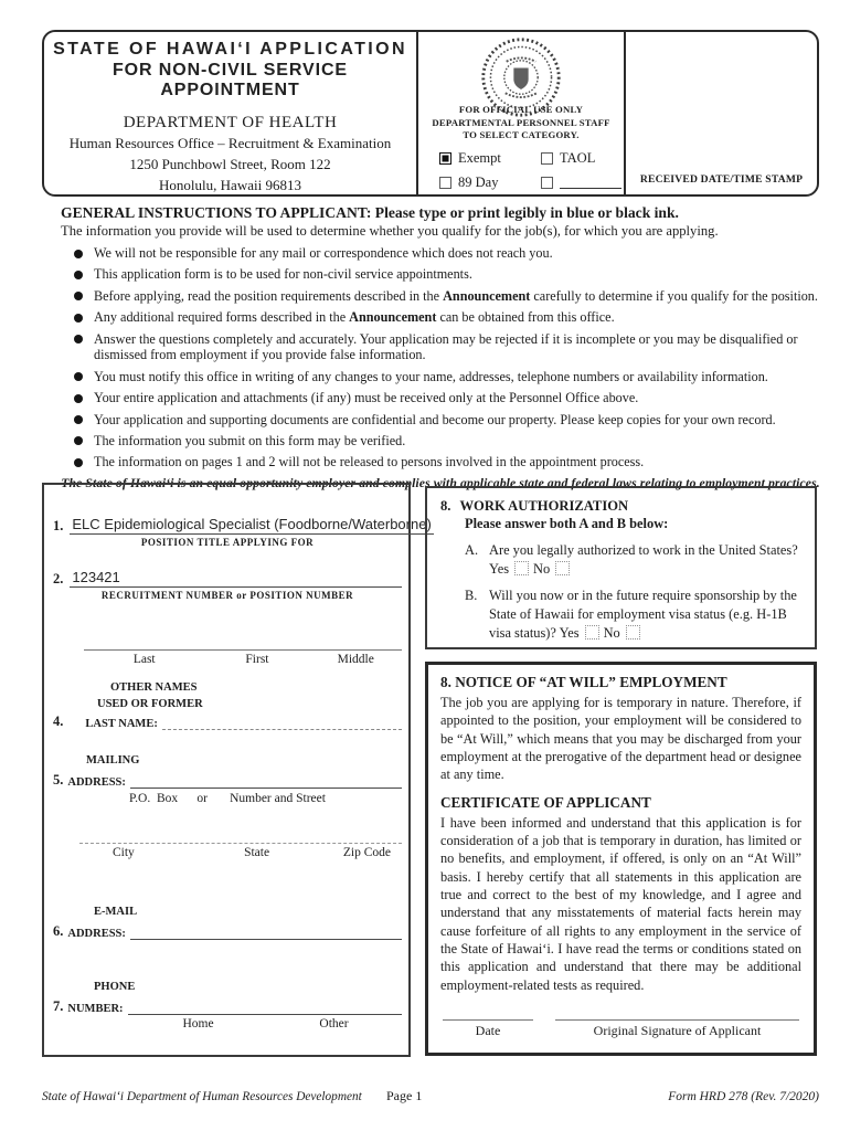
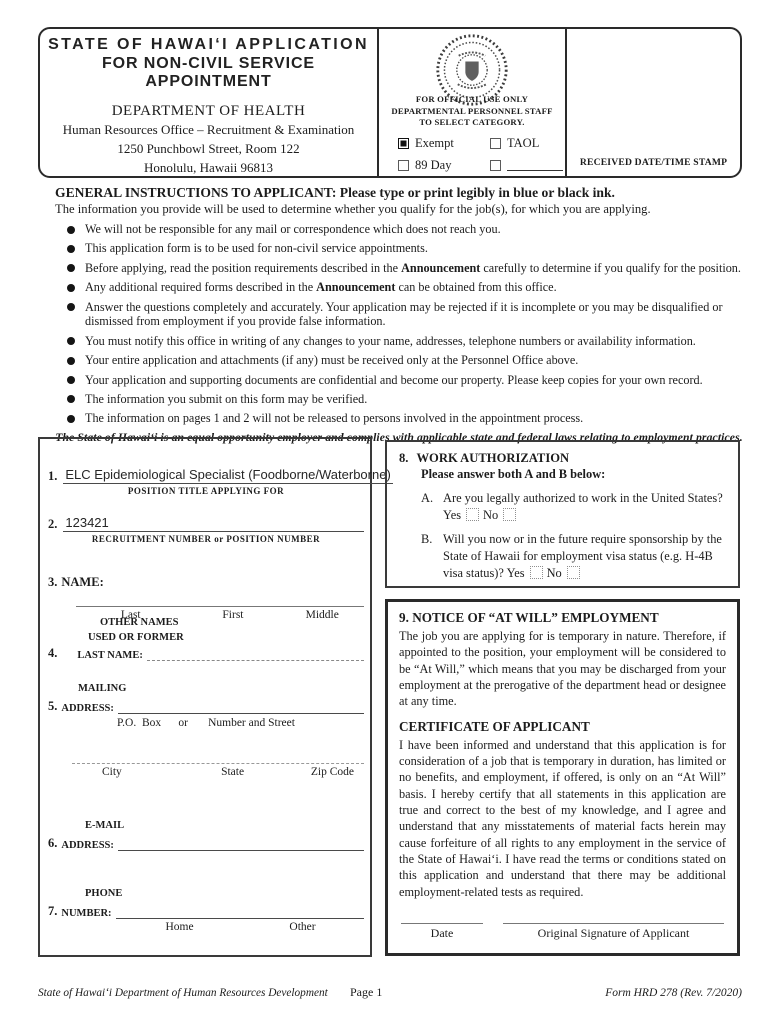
  STATE OF HAWAI‘I APPLICATION
  FOR NON-CIVIL SERVICE APPOINTMENT
  DEPARTMENT OF HEALTH
  Human Resources Office – Recruitment & Examination
  1250 Punchbowl Street, Room 122
  Honolulu, Hawaii 96813
  FOR OFFICIAL USE ONLY
  DEPARTMENTAL PERSONNEL STAFF
  TO SELECT CATEGORY.
  Exempt
  TAOL
  89 Day
  RECEIVED DATE/TIME STAMP
  GENERAL INSTRUCTIONS TO APPLICANT: Please type or print legibly in blue or black ink.
  The information you provide will be used to determine whether you qualify for the job(s), for which you are applying.
  We will not be responsible for any mail or correspondence which does not reach you.
  This application form is to be used for non-civil service appointments.
  Before applying, read the position requirements described in the Announcement carefully to determine if you qualify for the position.
  Any additional required forms described in the Announcement can be obtained from this office.
  Answer the questions completely and accurately. Your application may be rejected if it is incomplete or you may be disqualified or dismissed from employment if you provide false information.
  You must notify this office in writing of any changes to your name, addresses, telephone numbers or availability information.
  Your entire application and attachments (if any) must be received only at the Personnel Office above.
  Your application and supporting documents are confidential and become our property. Please keep copies for your own record.
  The information you submit on this form may be verified.
  The information on pages 1 and 2 will not be released to persons involved in the appointment process.
  The State of Hawai‘i is an equal opportunity employer and complies with applicable state and federal laws relating to employment practices.
  1.
  ELC Epidemiological Specialist (Foodborne/Waterborne)
  POSITION TITLE APPLYING FOR
  2.
  123421
  RECRUITMENT NUMBER or POSITION NUMBER
+ 3. NAME:
  Last
  First
  Middle
  OTHER NAMES
  USED OR FORMER
  4.
  LAST NAME:
  MAILING
  5.
  ADDRESS:
  P.O. Box or Number and Street
  City
  State
  Zip Code
  E-MAIL
  6.
  ADDRESS:
  PHONE
  7.
  NUMBER:
  Home
  Other
  8.
  WORK AUTHORIZATION
  Please answer both A and B below:
  A.
  Are you legally authorized to work in the United States? Yes No
  B.
- Will you now or in the future require sponsorship by the State of Hawaii for employment visa status (e.g. H-1B visa status)? Yes No
+ Will you now or in the future require sponsorship by the State of Hawaii for employment visa status (e.g. H-4B visa status)? Yes No
- 8. NOTICE OF “AT WILL” EMPLOYMENT
+ 9. NOTICE OF “AT WILL” EMPLOYMENT
  The job you are applying for is temporary in nature. Therefore, if appointed to the position, your employment will be considered to be “At Will,” which means that you may be discharged from your employment at the prerogative of the department head or designee at any time.
  CERTIFICATE OF APPLICANT
  I have been informed and understand that this application is for consideration of a job that is temporary in duration, has limited or no benefits, and employment, if offered, is only on an “At Will” basis. I hereby certify that all statements in this application are true and correct to the best of my knowledge, and I agree and understand that any misstatements of material facts herein may cause forfeiture of all rights to any employment in the service of the State of Hawai‘i. I have read the terms or conditions stated on this application and understand that there may be additional employment-related tests as required.
  Date
  Original Signature of Applicant
  State of Hawai‘i Department of Human Resources Development
  Page 1
  Form HRD 278 (Rev. 7/2020)
